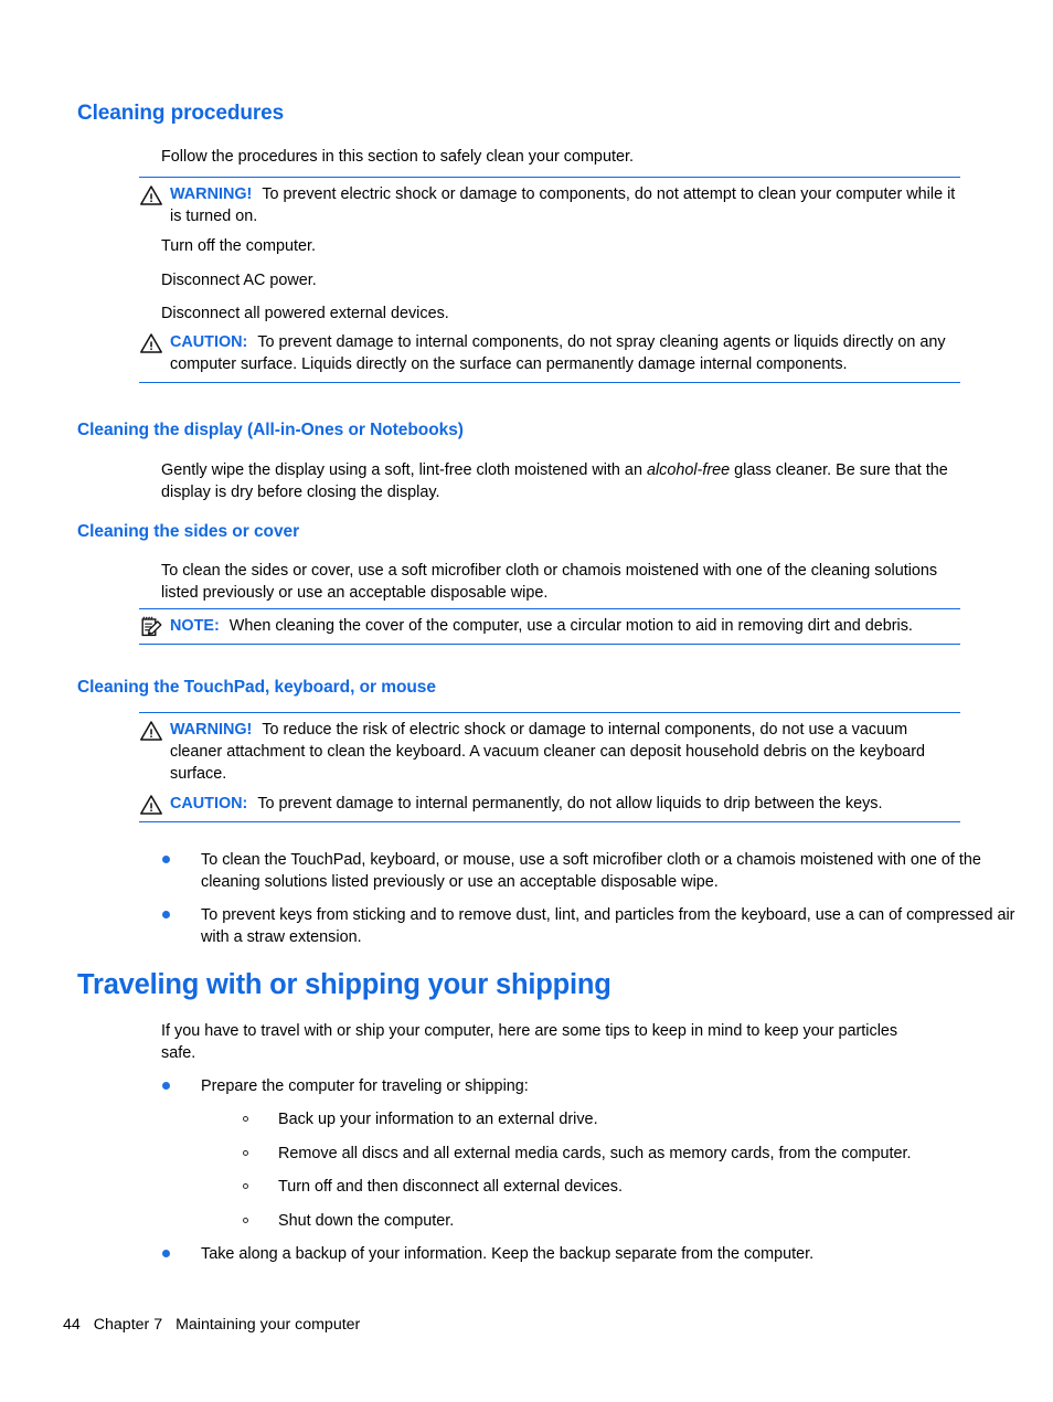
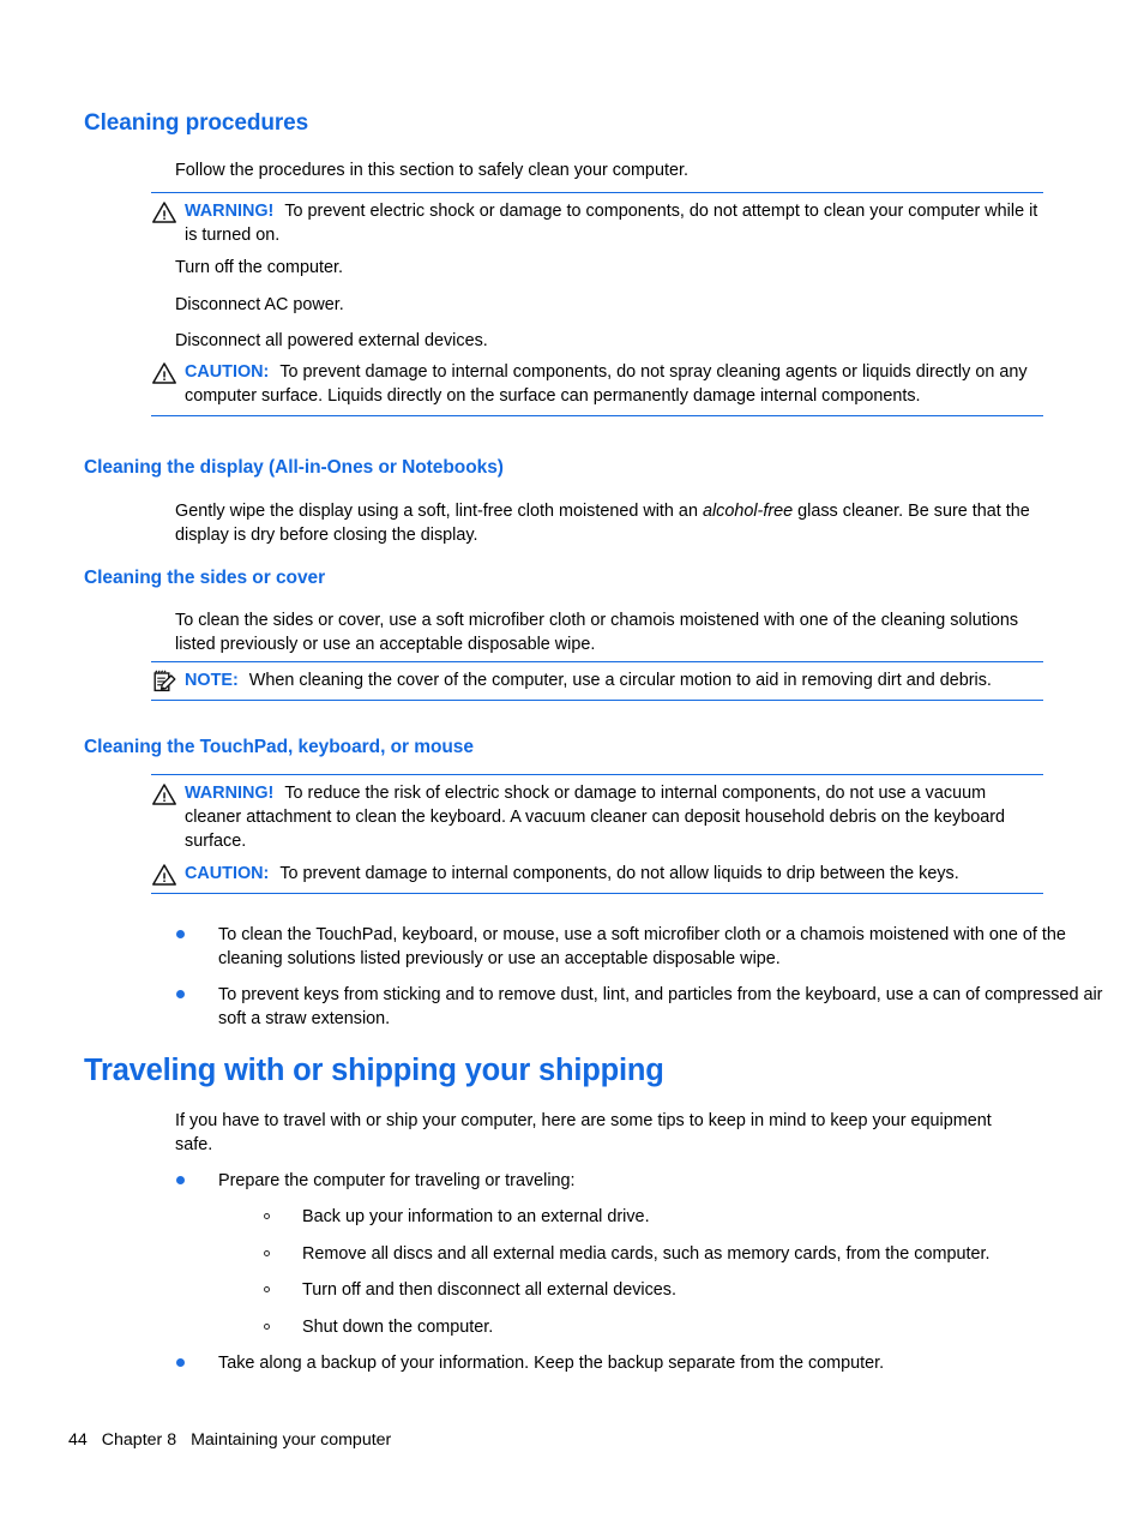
  Cleaning procedures
  Follow the procedures in this section to safely clean your computer.
  WARNING! To prevent electric shock or damage to components, do not attempt to clean your computer while it is turned on.
  Turn off the computer.
  Disconnect AC power.
  Disconnect all powered external devices.
  CAUTION: To prevent damage to internal components, do not spray cleaning agents or liquids directly on any computer surface. Liquids directly on the surface can permanently damage internal components.
  Cleaning the display (All-in-Ones or Notebooks)
  Gently wipe the display using a soft, lint-free cloth moistened with an alcohol-free glass cleaner. Be sure that the display is dry before closing the display.
  Cleaning the sides or cover
  To clean the sides or cover, use a soft microfiber cloth or chamois moistened with one of the cleaning solutions listed previously or use an acceptable disposable wipe.
  NOTE: When cleaning the cover of the computer, use a circular motion to aid in removing dirt and debris.
  Cleaning the TouchPad, keyboard, or mouse
  WARNING! To reduce the risk of electric shock or damage to internal components, do not use a vacuum cleaner attachment to clean the keyboard. A vacuum cleaner can deposit household debris on the keyboard surface.
- CAUTION: To prevent damage to internal permanently, do not allow liquids to drip between the keys.
+ CAUTION: To prevent damage to internal components, do not allow liquids to drip between the keys.
  To clean the TouchPad, keyboard, or mouse, use a soft microfiber cloth or a chamois moistened with one of the cleaning solutions listed previously or use an acceptable disposable wipe.
- To prevent keys from sticking and to remove dust, lint, and particles from the keyboard, use a can of compressed air with a straw extension.
+ To prevent keys from sticking and to remove dust, lint, and particles from the keyboard, use a can of compressed air soft a straw extension.
  Traveling with or shipping your shipping
- If you have to travel with or ship your computer, here are some tips to keep in mind to keep your particles safe.
+ If you have to travel with or ship your computer, here are some tips to keep in mind to keep your equipment safe.
- Prepare the computer for traveling or shipping:
+ Prepare the computer for traveling or traveling:
  Back up your information to an external drive.
  Remove all discs and all external media cards, such as memory cards, from the computer.
  Turn off and then disconnect all external devices.
  Shut down the computer.
  Take along a backup of your information. Keep the backup separate from the computer.
- 44 Chapter 7 Maintaining your computer
+ 44 Chapter 8 Maintaining your computer
